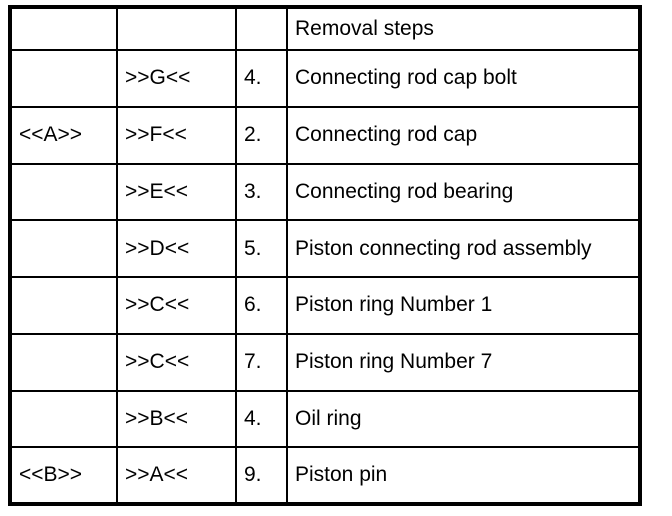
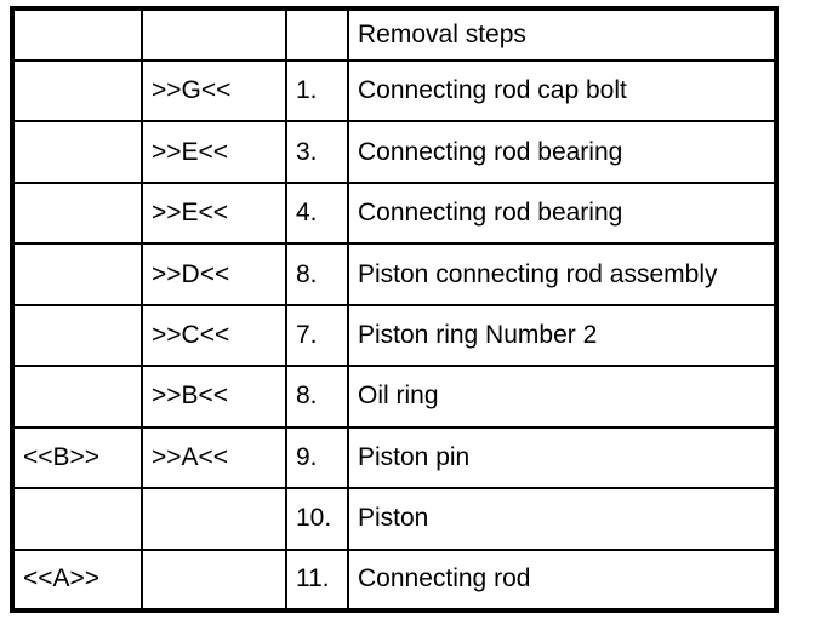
  			Removal steps
- 	>>G<<	4.	Connecting rod cap bolt
+ 	>>G<<	1.	Connecting rod cap bolt
- <<A>>	>>F<<	2.	Connecting rod cap
  	>>E<<	3.	Connecting rod bearing
+ 	>>E<<	4.	Connecting rod bearing
- 	>>D<<	5.	Piston connecting rod assembly
+ 	>>D<<	8.	Piston connecting rod assembly
- 	>>C<<	6.	Piston ring Number 1
- 	>>C<<	7.	Piston ring Number 7
+ 	>>C<<	7.	Piston ring Number 2
- 	>>B<<	4.	Oil ring
+ 	>>B<<	8.	Oil ring
  <<B>>	>>A<<	9.	Piston pin
+ 		10.	Piston
+ <<A>>		11.	Connecting rod
